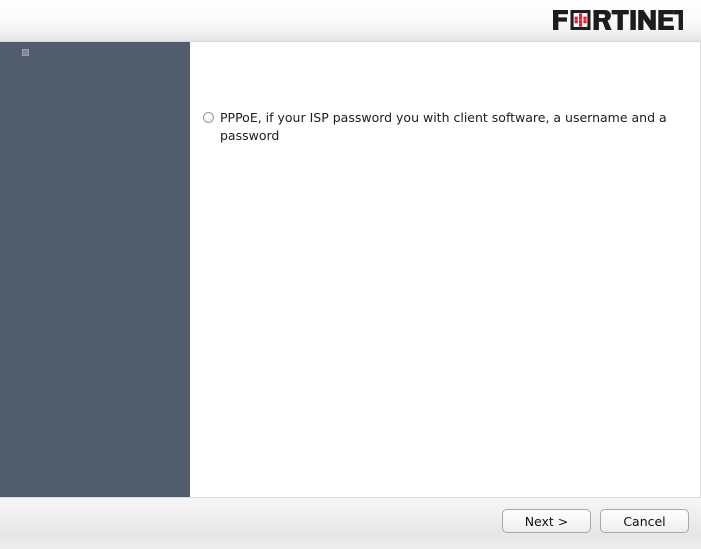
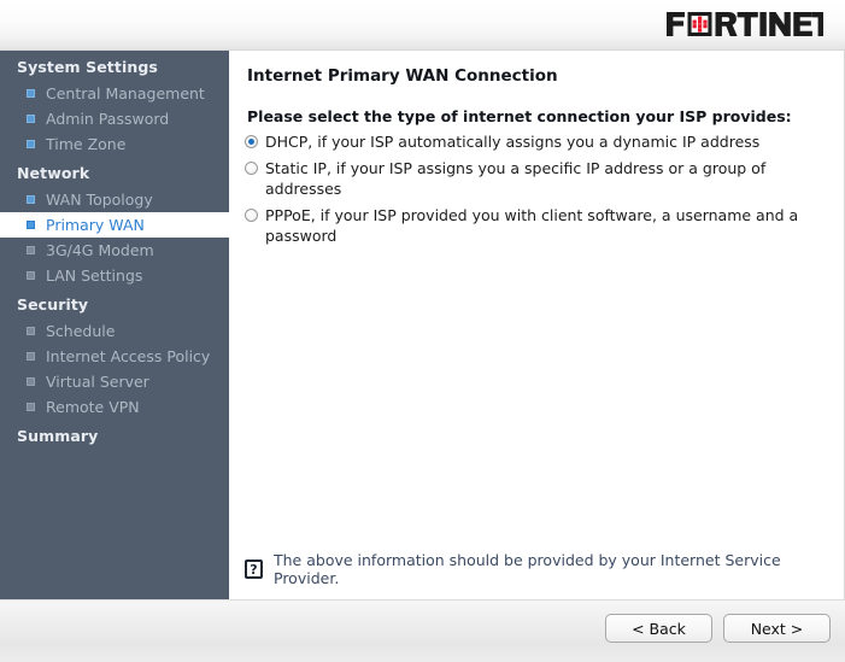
+ System Settings
+ Central Management
+ Admin Password
+ Time Zone
+ Network
+ WAN Topology
+ Primary WAN
+ 3G/4G Modem
+ LAN Settings
+ Security
+ Schedule
+ Internet Access Policy
+ Virtual Server
+ Remote VPN
+ Summary
+ Internet Primary WAN Connection
+ Please select the type of internet connection your ISP provides:
+ DHCP, if your ISP automatically assigns you a dynamic IP address
+ Static IP, if your ISP assigns you a specific IP address or a group of addresses
- PPPoE, if your ISP password you with client software, a username and a password
+ PPPoE, if your ISP provided you with client software, a username and a password
+ ?
+ The above information should be provided by your Internet Service Provider.
+ < Back
  Next >
- Cancel
